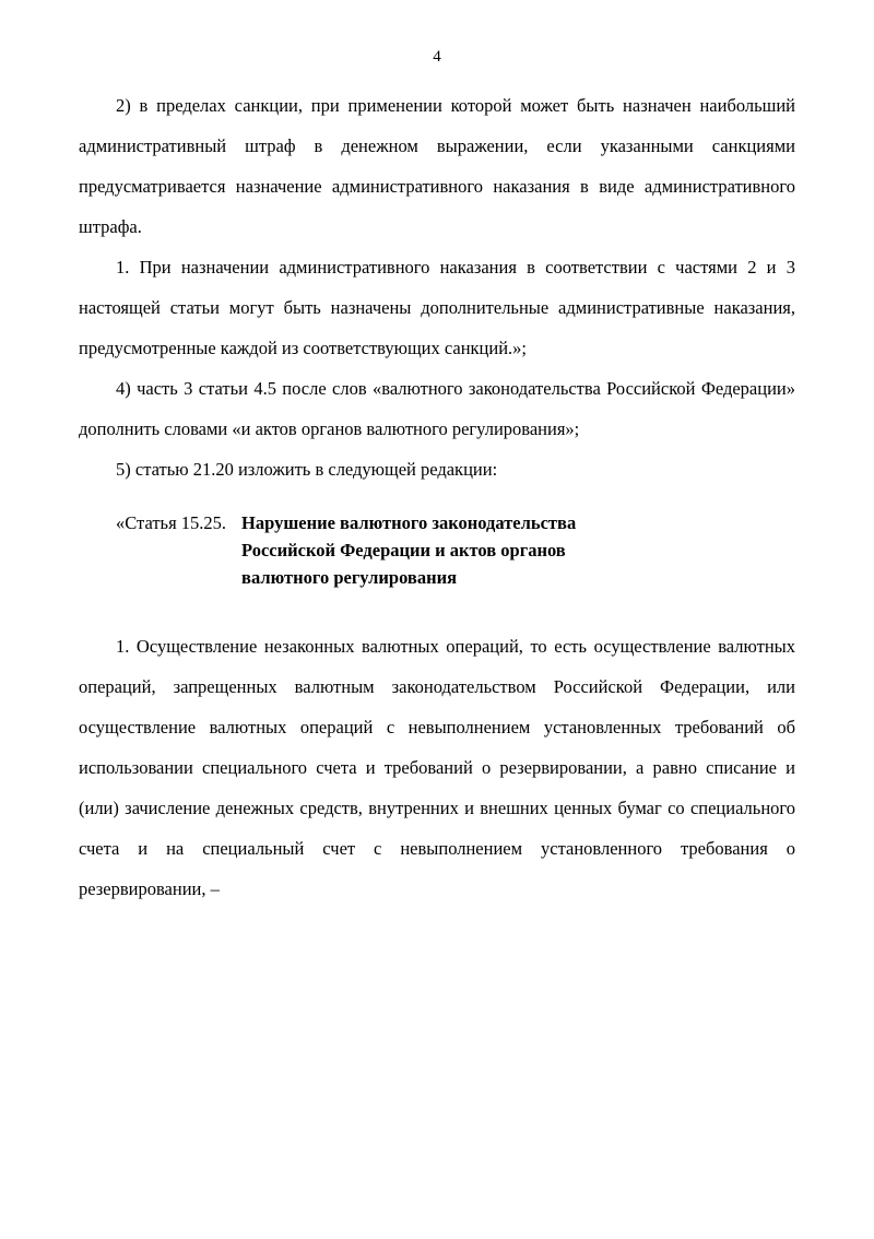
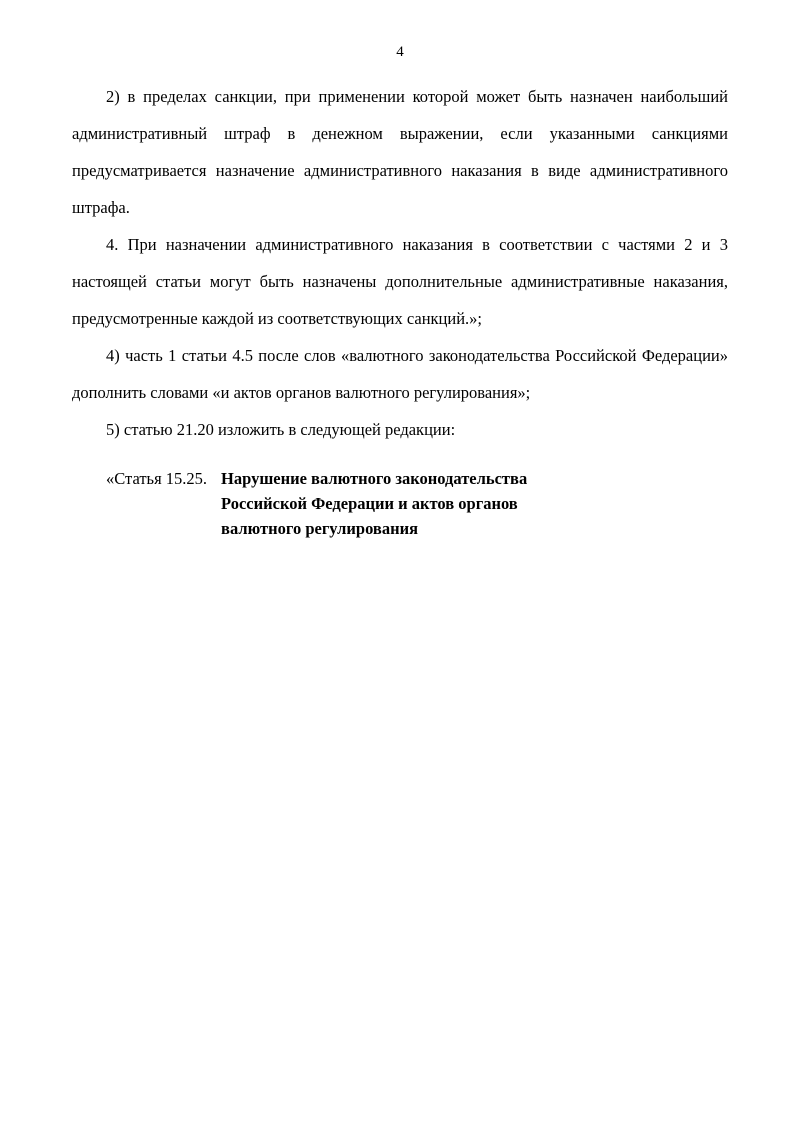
  4
  2) в пределах санкции, при применении которой может быть назначен наибольший административный штраф в денежном выражении, если указанными санкциями предусматривается назначение административного наказания в виде административного штрафа.
- 1. При назначении административного наказания в соответствии с частями 2 и 3 настоящей статьи могут быть назначены дополнительные административные наказания, предусмотренные каждой из соответствующих санкций.»;
+ 4. При назначении административного наказания в соответствии с частями 2 и 3 настоящей статьи могут быть назначены дополнительные административные наказания, предусмотренные каждой из соответствующих санкций.»;
- 4) часть 3 статьи 4.5 после слов «валютного законодательства Российской Федерации» дополнить словами «и актов органов валютного регулирования»;
+ 4) часть 1 статьи 4.5 после слов «валютного законодательства Российской Федерации» дополнить словами «и актов органов валютного регулирования»;
  5) статью 21.20 изложить в следующей редакции:
  «Статья 15.25.
  Нарушение валютного законодательства
  Российской Федерации и актов органов
  валютного регулирования
- 1. Осуществление незаконных валютных операций, то есть осуществление валютных операций, запрещенных валютным законодательством Российской Федерации, или осуществление валютных операций с невыполнением установленных требований об использовании специального счета и требований о резервировании, а равно списание и (или) зачисление денежных средств, внутренних и внешних ценных бумаг со специального счета и на специальный счет с невыполнением установленного требования о резервировании, –
